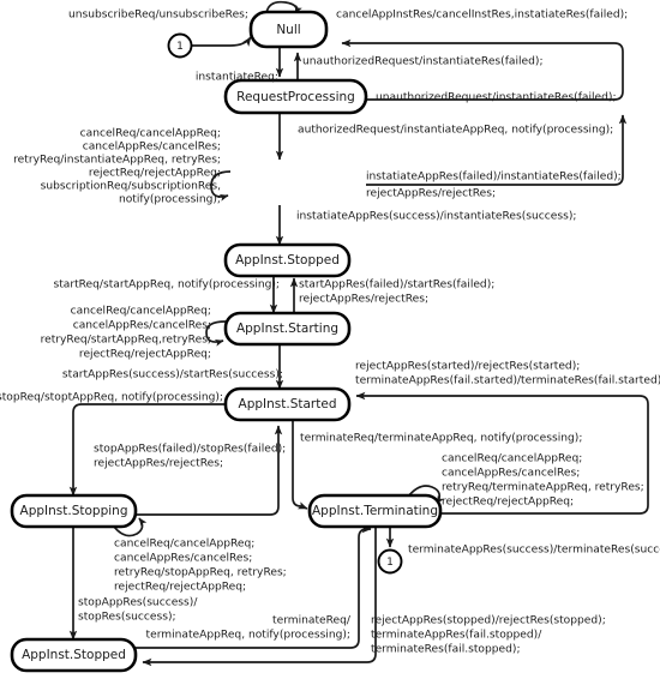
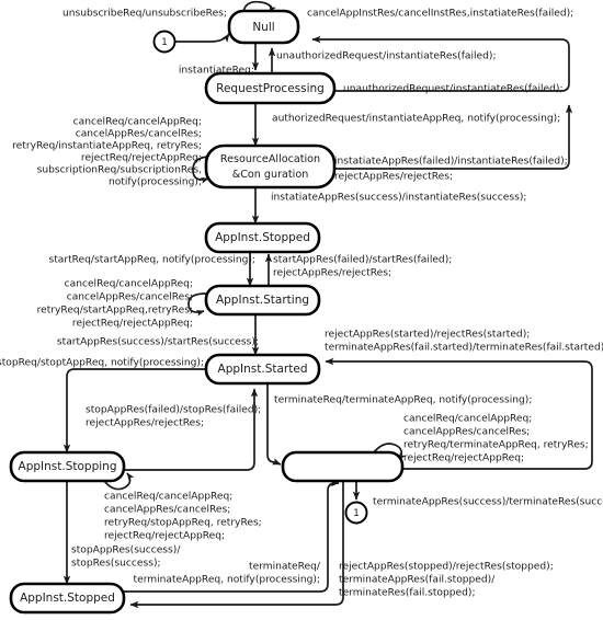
  Null
  RequestProcessing
+ ResourceAllocation
+ &Con guration
  AppInst.Stopped
  AppInst.Starting
  AppInst.Started
  AppInst.Stopping
- AppInst.Terminating
  AppInst.Stopped
  1
  1
  unsubscribeReq/unsubscribeRes;
  cancelAppInstRes/cancelInstRes,instatiateRes(failed);
  unauthorizedRequest/instantiateRes(failed);
  instantiateReq;
  unauthorizedRequest/instantiateRes(failed);
  authorizedRequest/instantiateAppReq, notify(processing);
  cancelReq/cancelAppReq;
  cancelAppRes/cancelRes;
  retryReq/instantiateAppReq, retryRes;
  rejectReq/rejectAppReq;
  subscriptionReq/subscriptionRes,
  notify(processing);
  instatiateAppRes(failed)/instantiateRes(failed);
  rejectAppRes/rejectRes;
  instatiateAppRes(success)/instantiateRes(success);
  startReq/startAppReq, notify(processing);
  startAppRes(failed)/startRes(failed);
  rejectAppRes/rejectRes;
  cancelReq/cancelAppReq;
  cancelAppRes/cancelRes;
  retryReq/startAppReq,retryRes;
  rejectReq/rejectAppReq;
  startAppRes(success)/startRes(success);
  topReq/stoptAppReq, notify(processing);
  rejectAppRes(started)/rejectRes(started);
  terminateAppRes(fail.started)/terminateRes(fail.started
  terminateReq/terminateAppReq, notify(processing);
  stopAppRes(failed)/stopRes(failed);
  rejectAppRes/rejectRes;
  cancelReq/cancelAppReq;
  cancelAppRes/cancelRes;
  retryReq/terminateAppReq, retryRes;
  rejectReq/rejectAppReq;
  cancelReq/cancelAppReq;
  cancelAppRes/cancelRes;
  retryReq/stopAppReq, retryRes;
  rejectReq/rejectAppReq;
  terminateAppRes(success)/terminateRes(succ
  stopAppRes(success)/
  stopRes(success);
  terminateReq/
  terminateAppReq, notify(processing);
  rejectAppRes(stopped)/rejectRes(stopped);
  terminateAppRes(fail.stopped)/
  terminateRes(fail.stopped);
